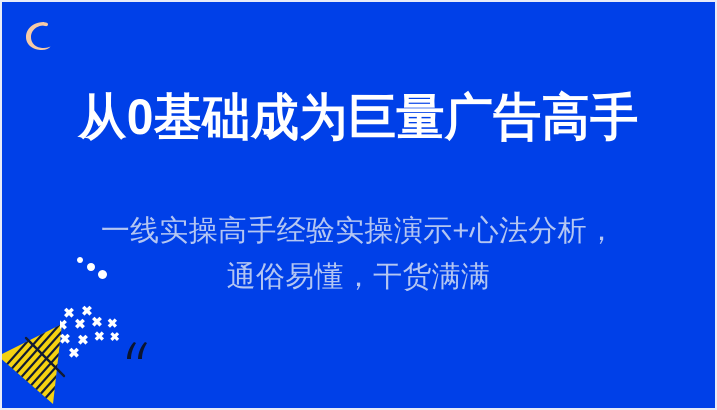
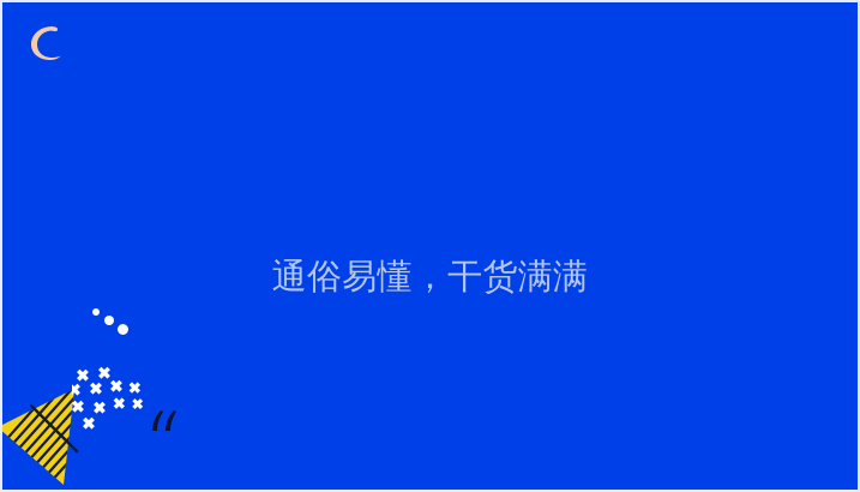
- 从0基础成为巨量广告高手
- 一线实操高手经验实操演示+心法分析，
  通俗易懂，干货满满
